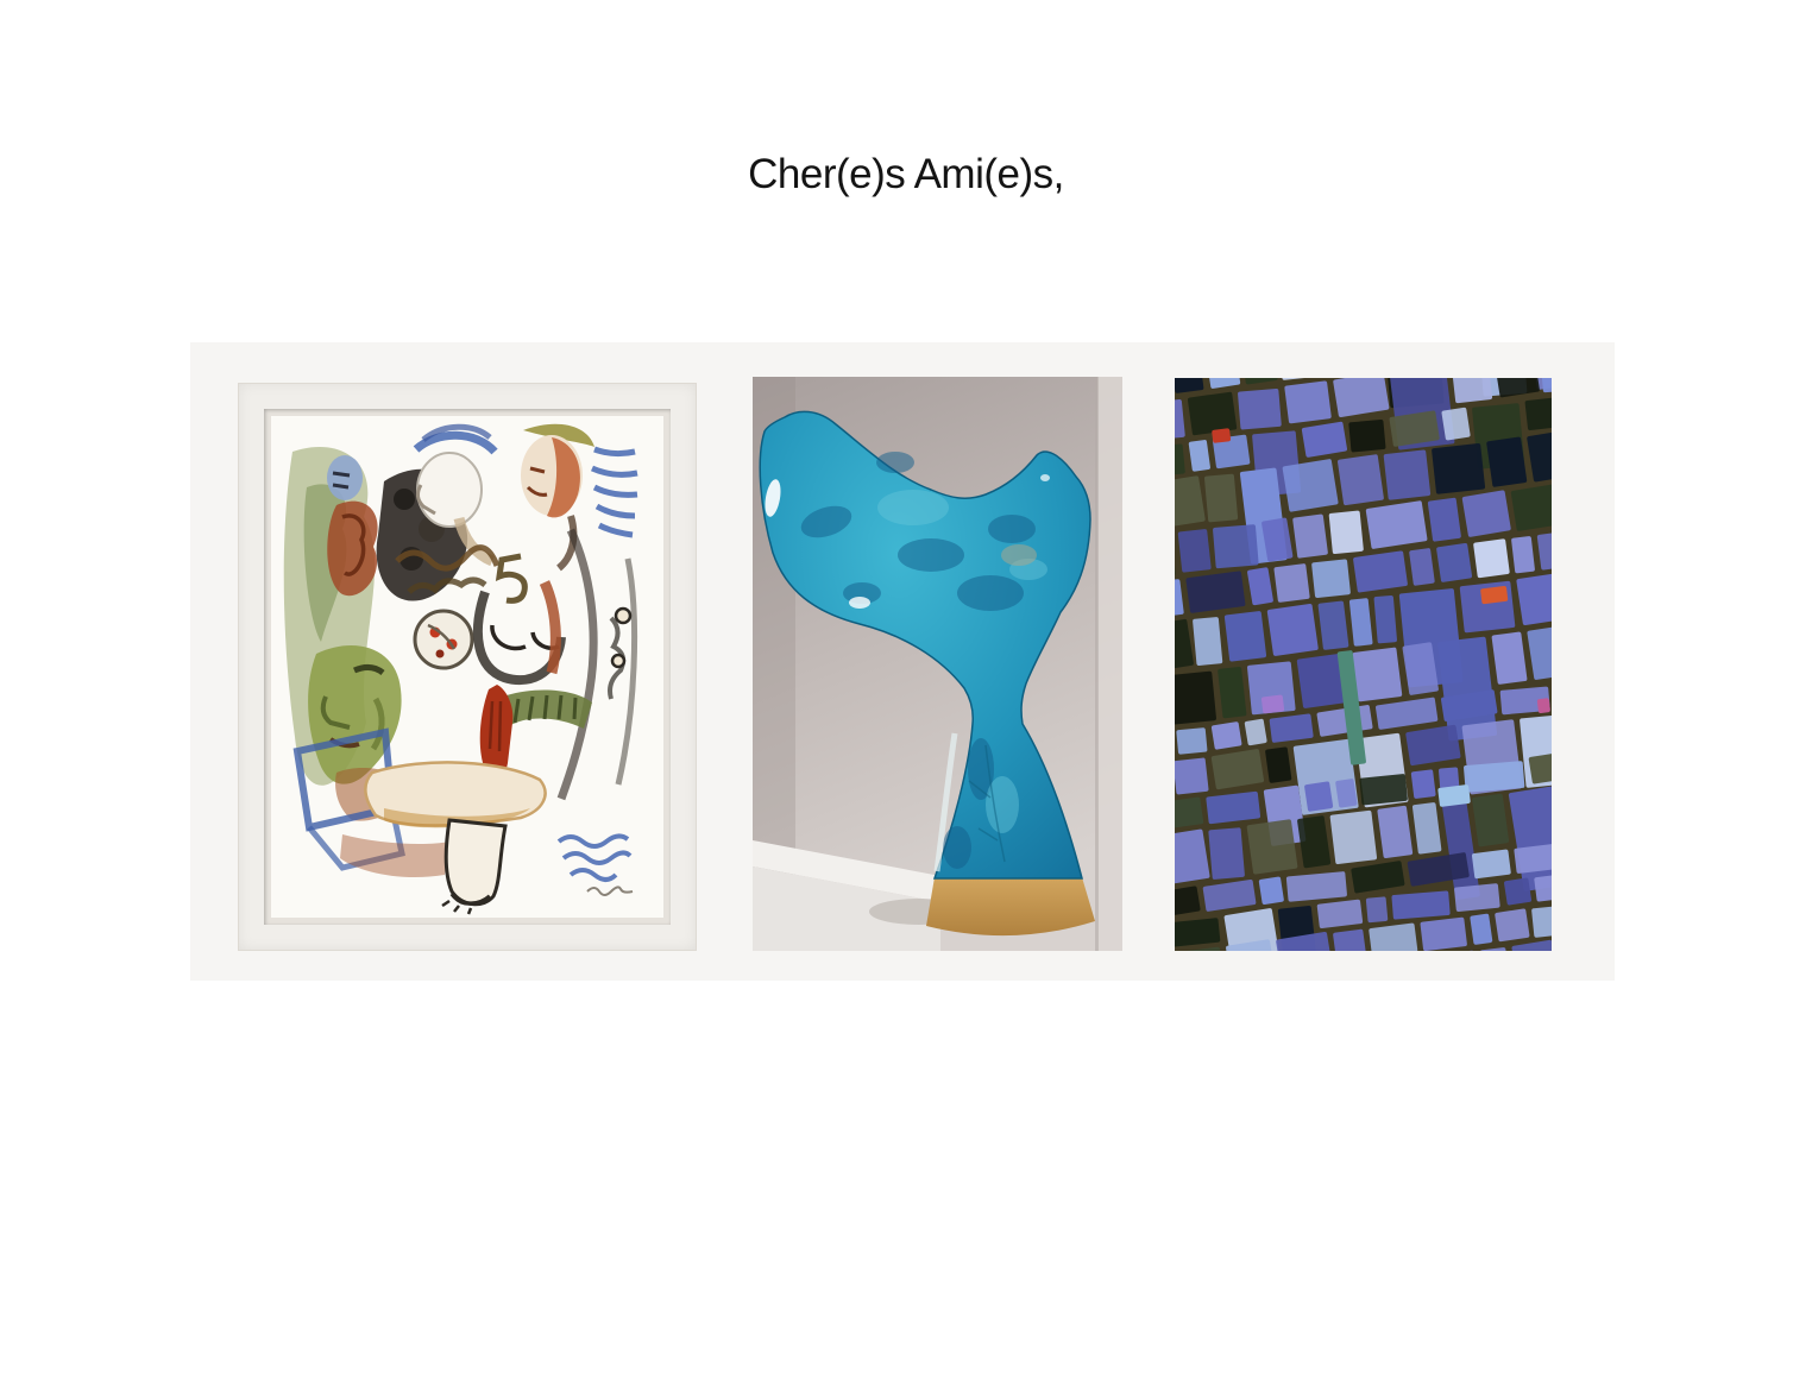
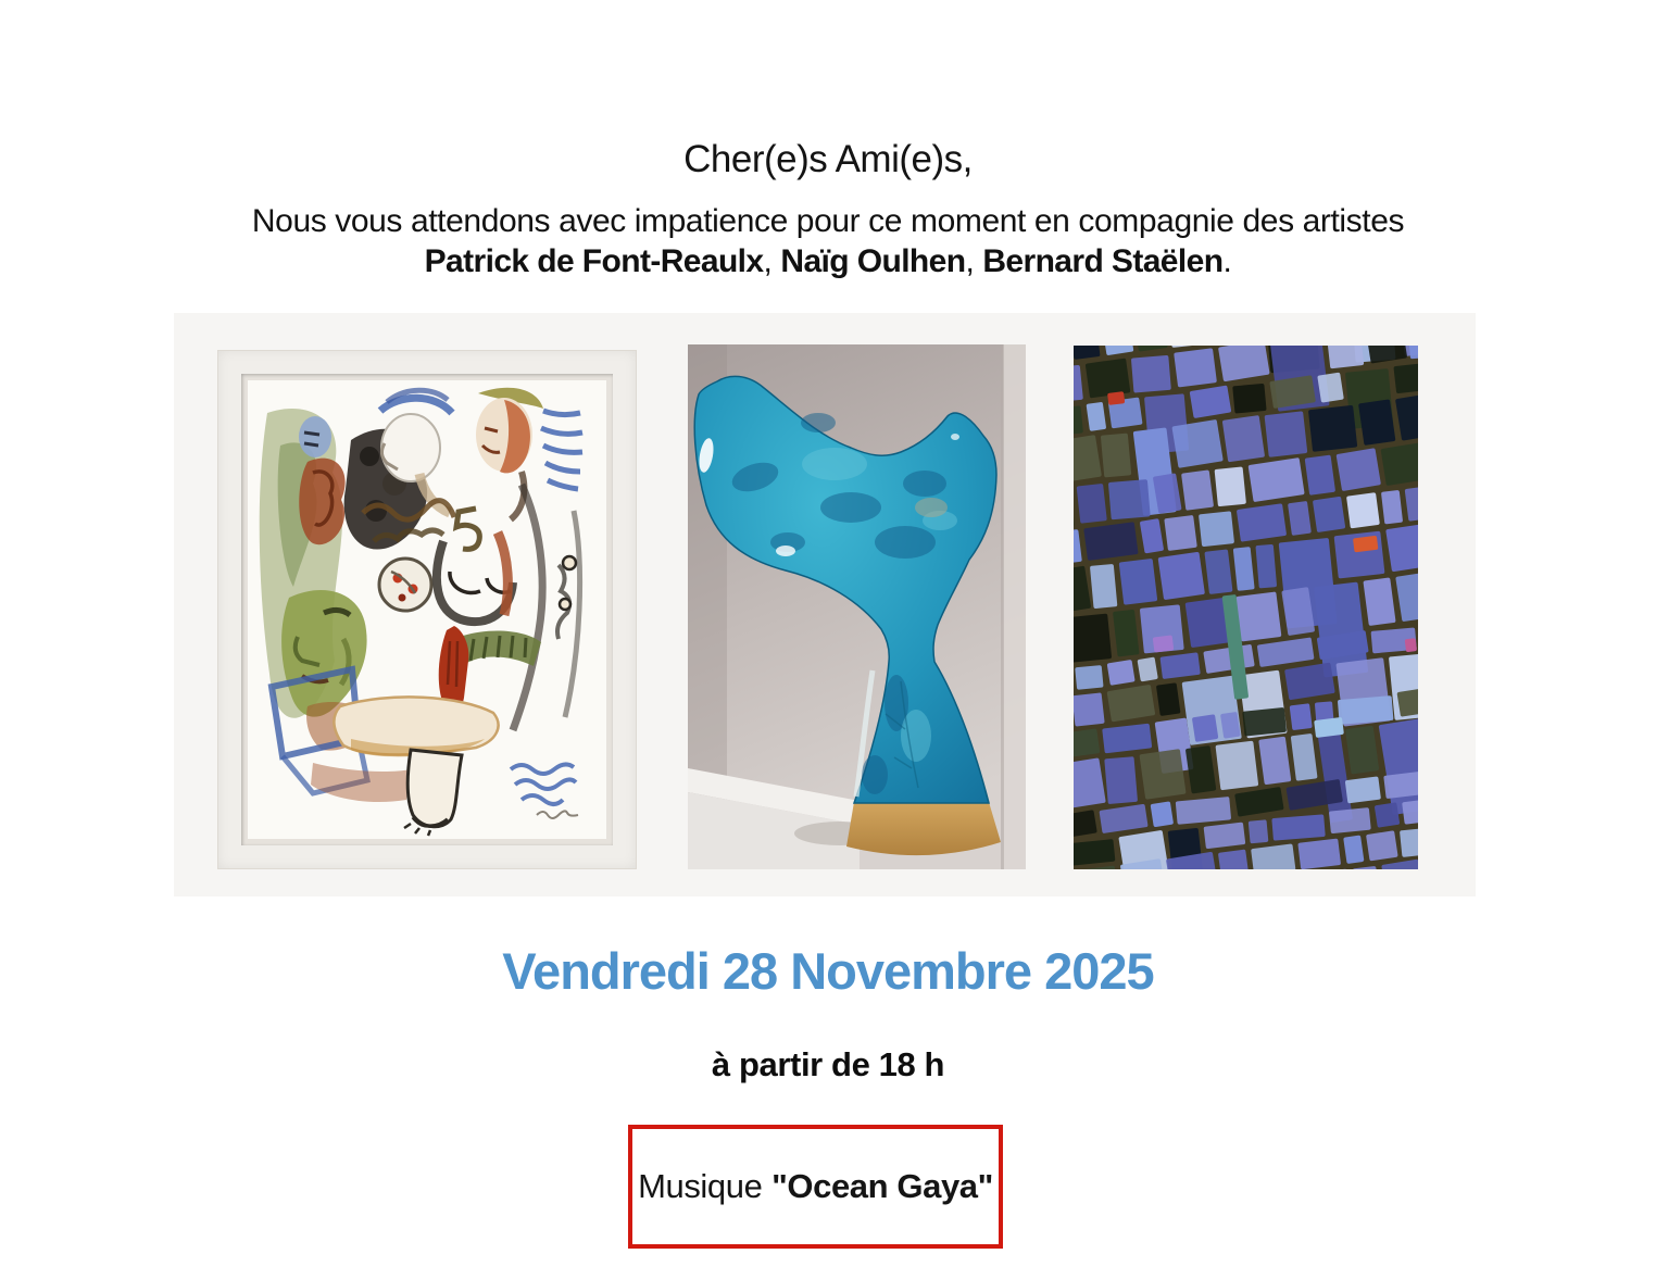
  Cher(e)s Ami(e)s,
+ Nous vous attendons avec impatience pour ce moment en compagnie des artistes
+ Patrick de Font-Reaulx, Naïg Oulhen, Bernard Staëlen.
+ Vendredi 28 Novembre 2025
+ à partir de 18 h
+ Musique
+ "Ocean Gaya"
